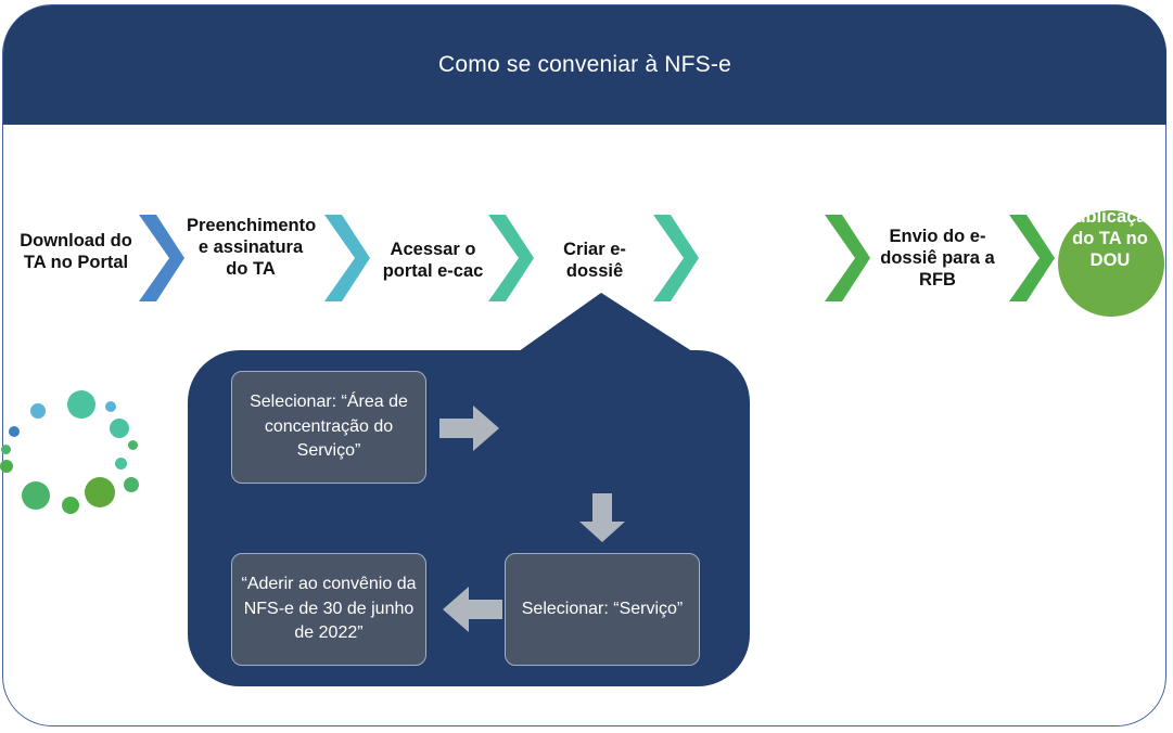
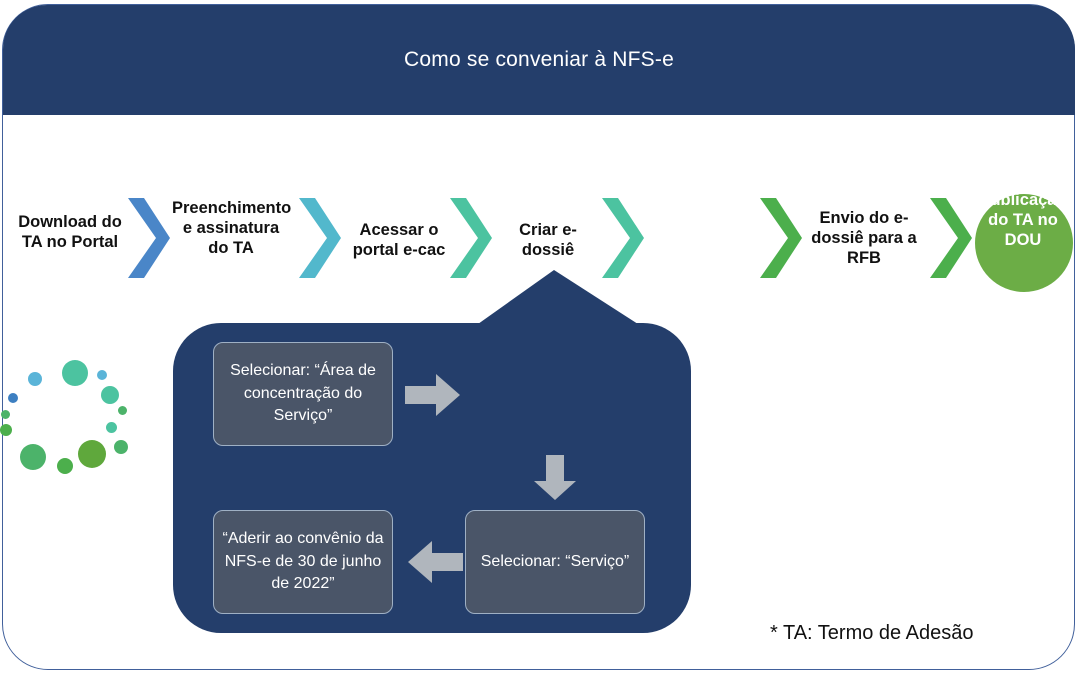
  Como se conveniar à NFS-e
  Download do TA no Portal
  Preenchimento e assinatura do TA
  Acessar o portal e-cac
  Criar e-dossiê
  Envio do e-dossiê para a RFB
  Publicação do TA no DOU
  Selecionar: “Área de concentração do Serviço”
  Selecionar: “Serviço”
  “Aderir ao convênio da NFS-e de 30 de junho de 2022”
+ * TA: Termo de Adesão
